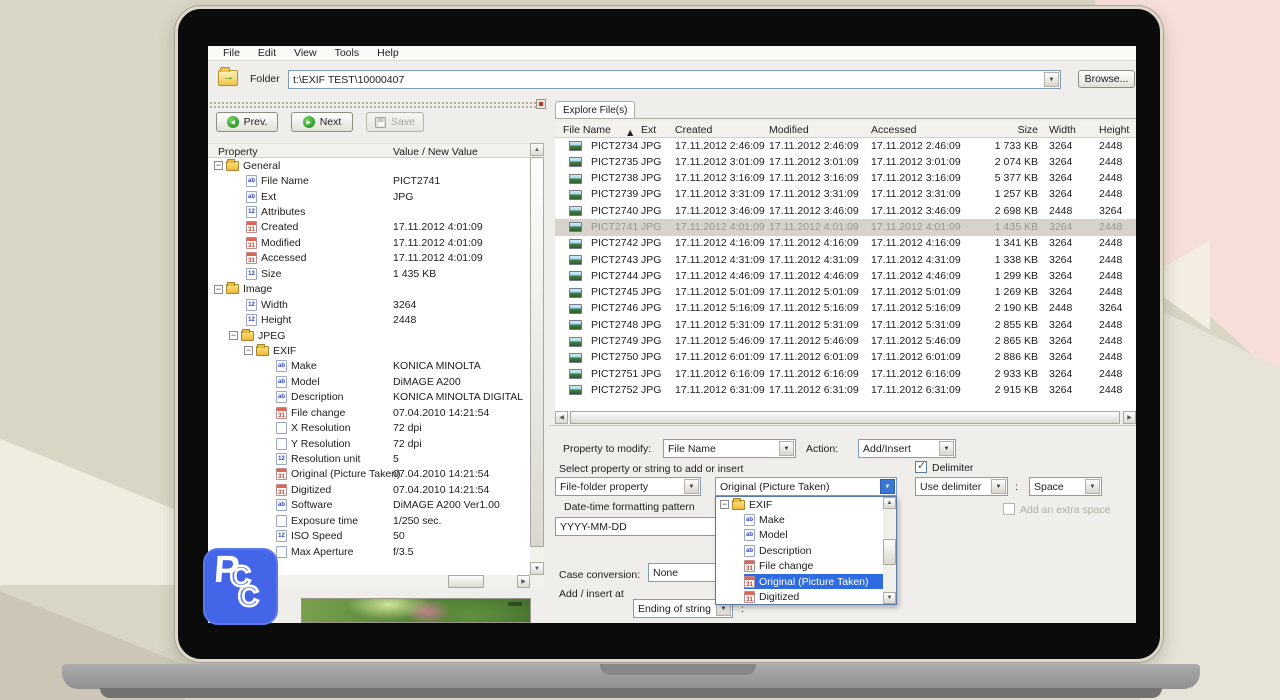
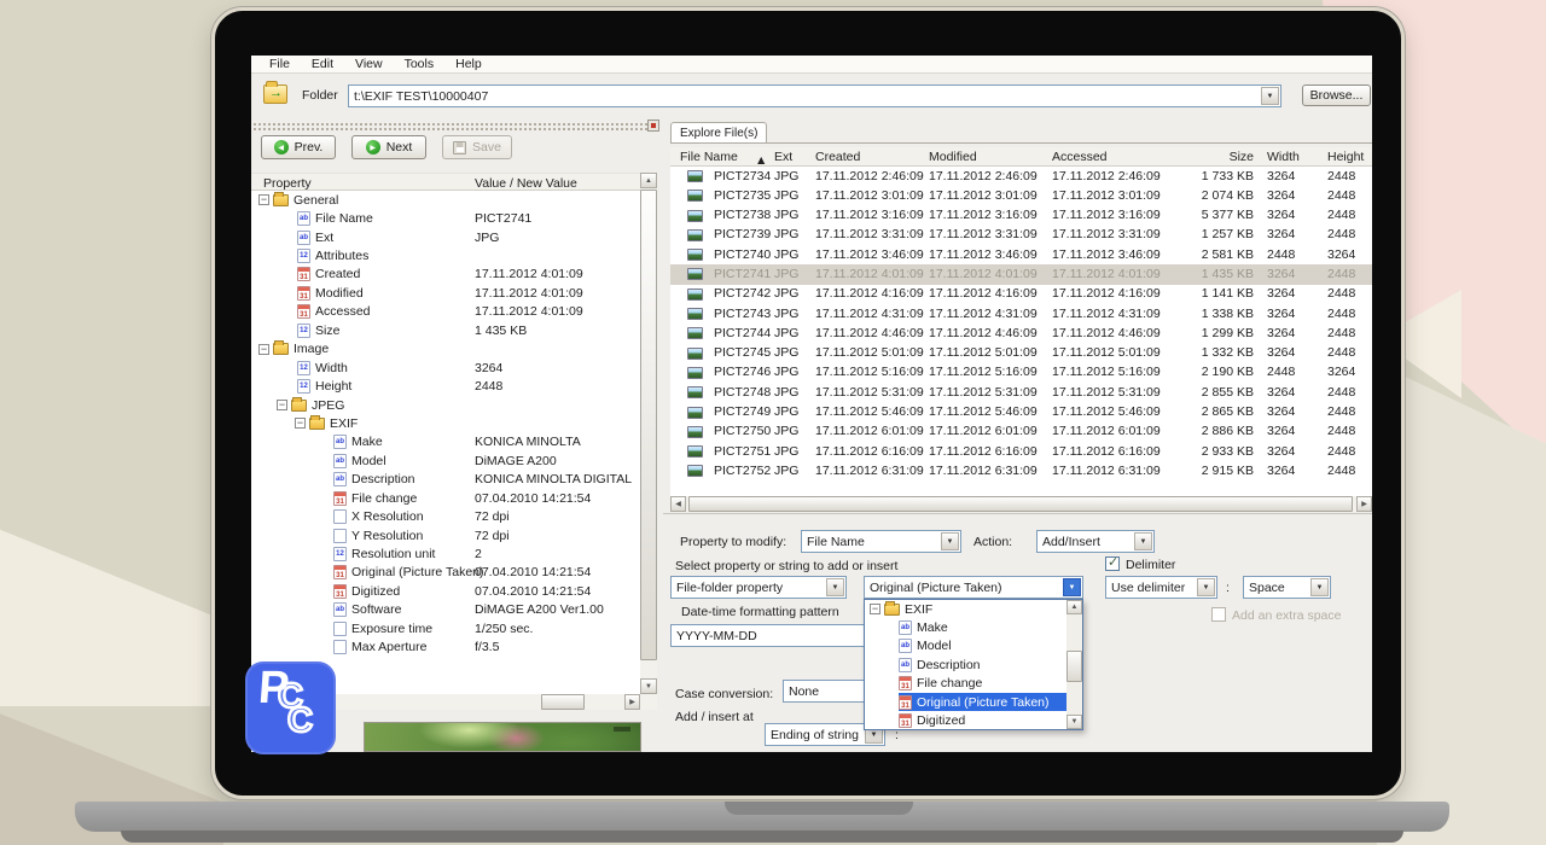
  File
  Edit
  View
  Tools
  Help
  Folder
  t:\EXIF TEST\10000407
  Browse...
  Prev.
  Next
  Save
  Property
  Value / New Value
  General
  File Name
  PICT2741
  Ext
  JPG
  Attributes
  Created
  17.11.2012 4:01:09
  Modified
  17.11.2012 4:01:09
  Accessed
  17.11.2012 4:01:09
  Size
  1 435 KB
  Image
  Width
  3264
  Height
  2448
  JPEG
  EXIF
  Make
  KONICA MINOLTA
  Model
  DiMAGE A200
  Description
  KONICA MINOLTA DIGITAL
  File change
  07.04.2010 14:21:54
  X Resolution
  72 dpi
  Y Resolution
  72 dpi
  Resolution unit
- 5
+ 2
  Original (Picture Taken)
  07.04.2010 14:21:54
  Digitized
  07.04.2010 14:21:54
  Software
  DiMAGE A200 Ver1.00
  Exposure time
  1/250 sec.
- ISO Speed
- 50
  Max Aperture
  f/3.5
  Explore File(s)
  File Name
  ▲
  Ext
  Created
  Modified
  Accessed
  Size
  Width
  Height
  PICT2734
  JPG
  17.11.2012 2:46:09
  17.11.2012 2:46:09
  17.11.2012 2:46:09
  1 733 KB
  3264
  2448
  PICT2735
  JPG
  17.11.2012 3:01:09
  17.11.2012 3:01:09
  17.11.2012 3:01:09
  2 074 KB
  3264
  2448
  PICT2738
  JPG
  17.11.2012 3:16:09
  17.11.2012 3:16:09
  17.11.2012 3:16:09
  5 377 KB
  3264
  2448
  PICT2739
  JPG
  17.11.2012 3:31:09
  17.11.2012 3:31:09
  17.11.2012 3:31:09
  1 257 KB
  3264
  2448
  PICT2740
  JPG
  17.11.2012 3:46:09
  17.11.2012 3:46:09
  17.11.2012 3:46:09
- 2 698 KB
+ 2 581 KB
  2448
  3264
  PICT2741
  JPG
  17.11.2012 4:01:09
  17.11.2012 4:01:09
  17.11.2012 4:01:09
  1 435 KB
  3264
  2448
  PICT2742
  JPG
  17.11.2012 4:16:09
  17.11.2012 4:16:09
  17.11.2012 4:16:09
- 1 341 KB
+ 1 141 KB
  3264
  2448
  PICT2743
  JPG
  17.11.2012 4:31:09
  17.11.2012 4:31:09
  17.11.2012 4:31:09
  1 338 KB
  3264
  2448
  PICT2744
  JPG
  17.11.2012 4:46:09
  17.11.2012 4:46:09
  17.11.2012 4:46:09
  1 299 KB
  3264
  2448
  PICT2745
  JPG
  17.11.2012 5:01:09
  17.11.2012 5:01:09
  17.11.2012 5:01:09
- 1 269 KB
+ 1 332 KB
  3264
  2448
  PICT2746
  JPG
  17.11.2012 5:16:09
  17.11.2012 5:16:09
  17.11.2012 5:16:09
  2 190 KB
  2448
  3264
  PICT2748
  JPG
  17.11.2012 5:31:09
  17.11.2012 5:31:09
  17.11.2012 5:31:09
  2 855 KB
  3264
  2448
  PICT2749
  JPG
  17.11.2012 5:46:09
  17.11.2012 5:46:09
  17.11.2012 5:46:09
  2 865 KB
  3264
  2448
  PICT2750
  JPG
  17.11.2012 6:01:09
  17.11.2012 6:01:09
  17.11.2012 6:01:09
  2 886 KB
  3264
  2448
  PICT2751
  JPG
  17.11.2012 6:16:09
  17.11.2012 6:16:09
  17.11.2012 6:16:09
  2 933 KB
  3264
  2448
  PICT2752
  JPG
  17.11.2012 6:31:09
  17.11.2012 6:31:09
  17.11.2012 6:31:09
  2 915 KB
  3264
  2448
  Property to modify:
  File Name
  Action:
  Add/Insert
  Select property or string to add or insert
  Delimiter
  File-folder property
  Original (Picture Taken)
  Use delimiter
  :
  Space
  Date-time formatting pattern
  Add an extra space
  YYYY-MM-DD
  Case conversion:
  None
  Add / insert at
  Ending of string
  :
  EXIF
  Make
  Model
  Description
  File change
  Original (Picture Taken)
  Digitized
  C
  C
